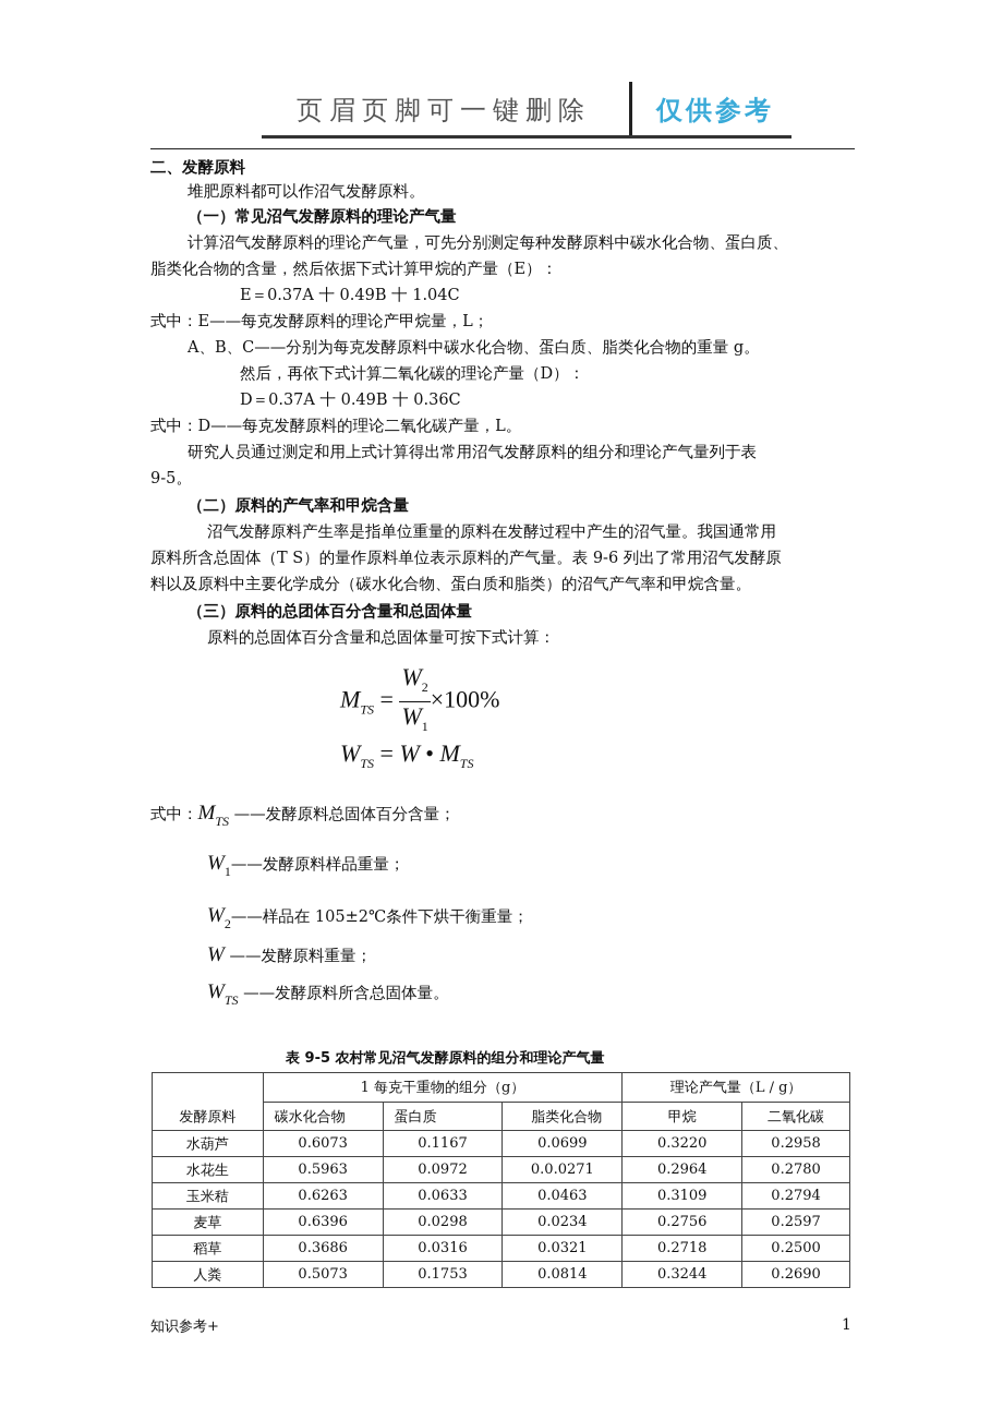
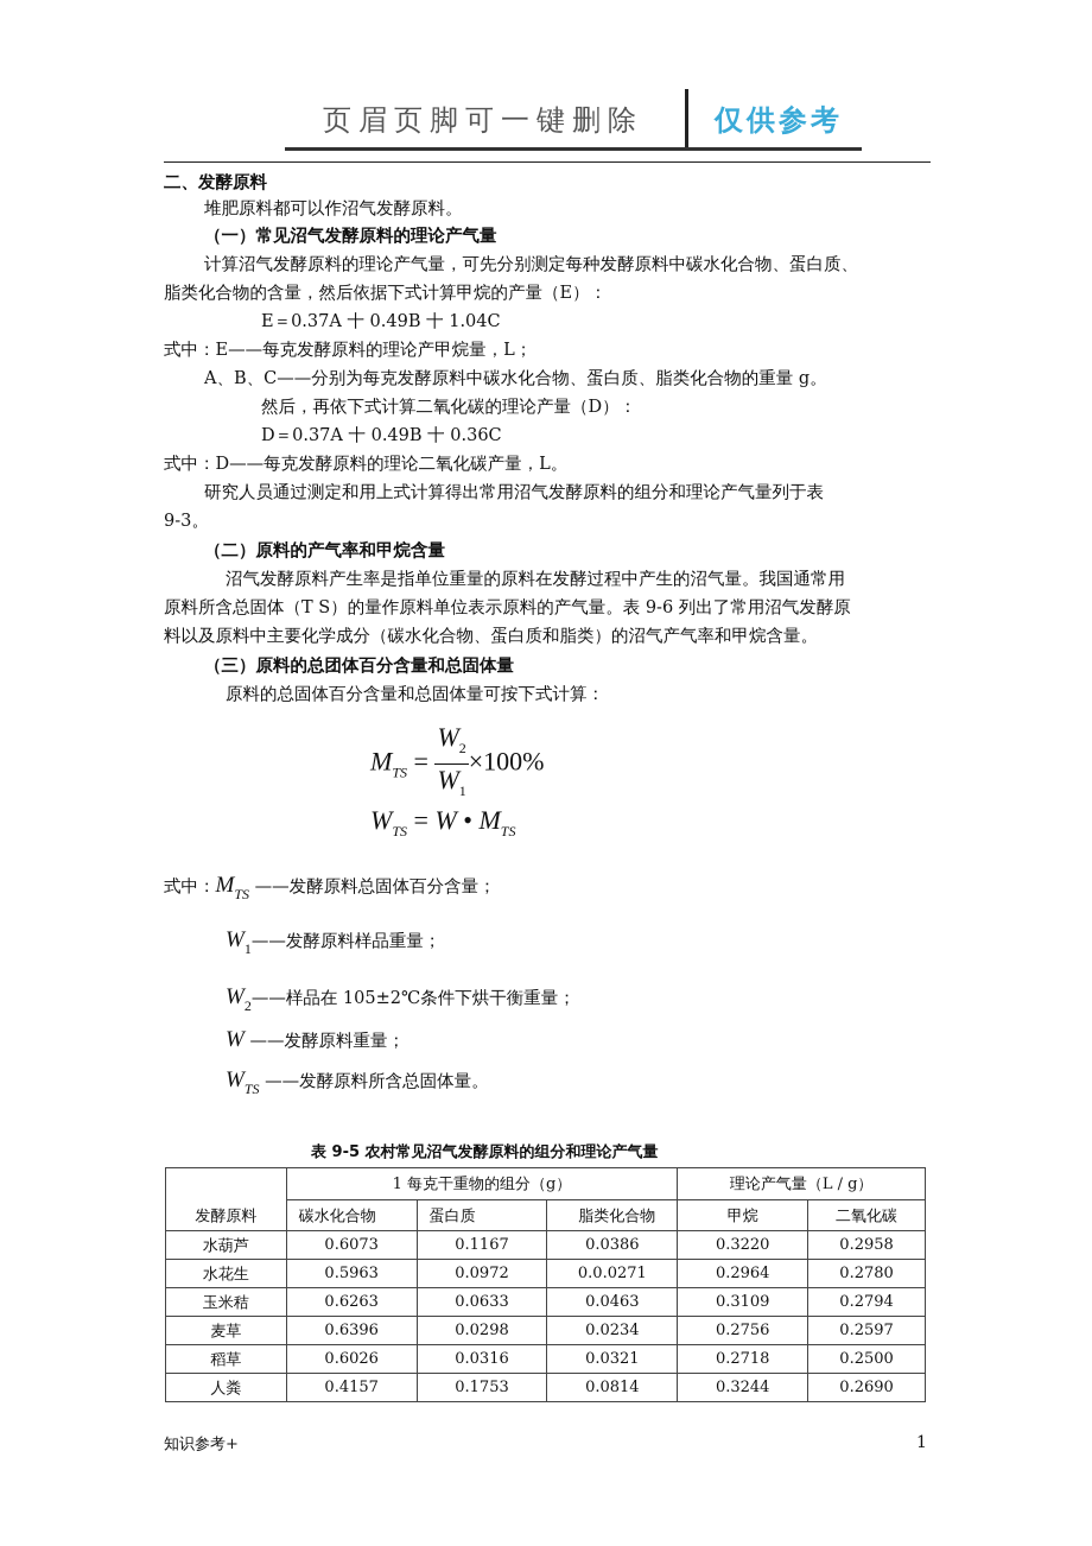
  页眉页脚可一键删除
  仅供参考
  二、发酵原料
  堆肥原料都可以作沼气发酵原料。
  （一）常见沼气发酵原料的理论产气量
  计算沼气发酵原料的理论产气量，可先分别测定每种发酵原料中碳水化合物、蛋白质、
  脂类化合物的含量，然后依据下式计算甲烷的产量（E）：
  E＝0.37A 十 0.49B 十 1.04C
  式中：E——每克发酵原料的理论产甲烷量，L；
  A、B、C——分别为每克发酵原料中碳水化合物、蛋白质、脂类化合物的重量 g。
  然后，再依下式计算二氧化碳的理论产量（D）：
  D＝0.37A 十 0.49B 十 0.36C
  式中：D——每克发酵原料的理论二氧化碳产量，L。
  研究人员通过测定和用上式计算得出常用沼气发酵原料的组分和理论产气量列于表
- 9-5。
+ 9-3。
  （二）原料的产气率和甲烷含量
  沼气发酵原料产生率是指单位重量的原料在发酵过程中产生的沼气量。我国通常用
  原料所含总固体（T S）的量作原料单位表示原料的产气量。表 9-6 列出了常用沼气发酵原
  料以及原料中主要化学成分（碳水化合物、蛋白质和脂类）的沼气产气率和甲烷含量。
  （三）原料的总团体百分含量和总固体量
  原料的总固体百分含量和总固体量可按下式计算：
  MTS =
  W2
  W1
  ×100%
  WTS = W • MTS
  式中：MTS ——发酵原料总固体百分含量；
  W1——发酵原料样品重量；
  W2——样品在 105±2℃条件下烘干衡重量；
  W ——发酵原料重量；
  WTS ——发酵原料所含总固体量。
  表 9-5 农村常见沼气发酵原料的组分和理论产气量
  发酵原料	1 每克干重物的组分（g）	理论产气量（L / g）
  碳水化合物	蛋白质	脂类化合物	甲烷	二氧化碳
- 水葫芦	0.6073	0.1167	0.0699	0.3220	0.2958
+ 水葫芦	0.6073	0.1167	0.0386	0.3220	0.2958
  水花生	0.5963	0.0972	0.0.0271	0.2964	0.2780
  玉米秸	0.6263	0.0633	0.0463	0.3109	0.2794
  麦草	0.6396	0.0298	0.0234	0.2756	0.2597
- 稻草	0.3686	0.0316	0.0321	0.2718	0.2500
+ 稻草	0.6026	0.0316	0.0321	0.2718	0.2500
- 人粪	0.5073	0.1753	0.0814	0.3244	0.2690
+ 人粪	0.4157	0.1753	0.0814	0.3244	0.2690
  知识参考+
  1
